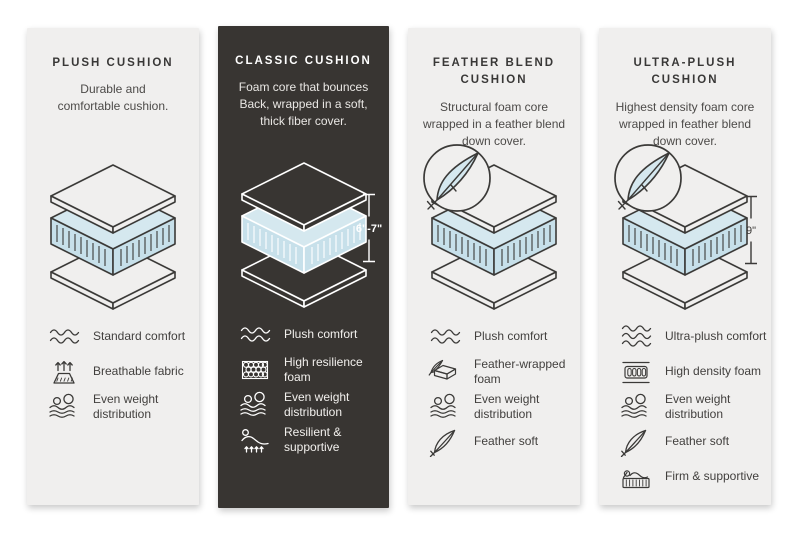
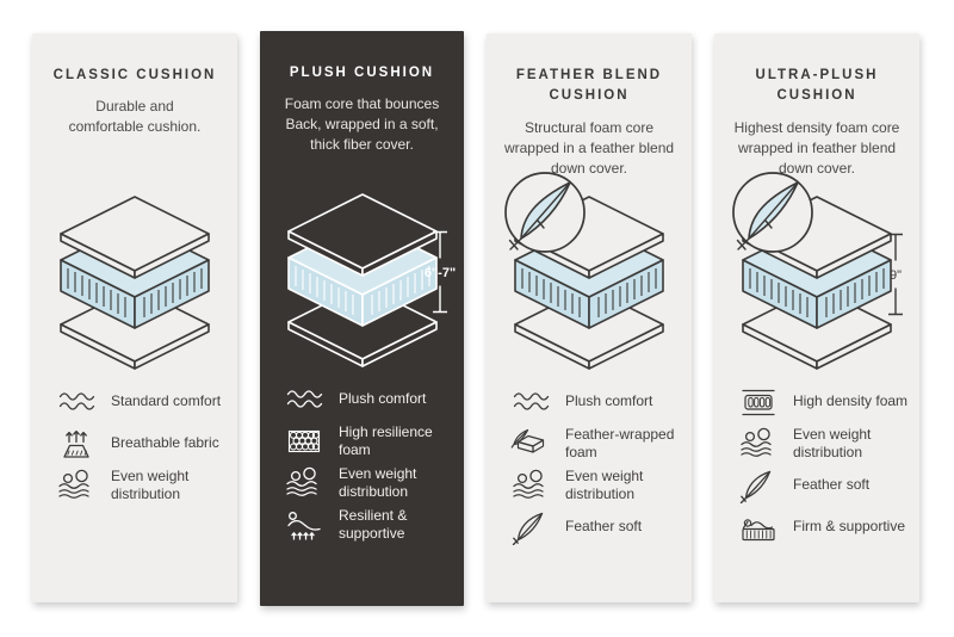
- PLUSH CUSHION
+ CLASSIC CUSHION
  Durable and comfortable cushion.
  Standard comfort
  Breathable fabric
  Even weight distribution
- CLASSIC CUSHION
+ PLUSH CUSHION
  Foam core that bounces Back, wrapped in a soft, thick fiber cover.
  6"-7"
  Plush comfort
  High resilience foam
  Even weight distribution
  Resilient & supportive
  FEATHER BLEND CUSHION
  Structural foam core wrapped in a feather blend down cover.
  Plush comfort
  Feather-wrapped foam
  Even weight distribution
  Feather soft
  ULTRA-PLUSH CUSHION
  Highest density foam core wrapped in feather blend down cover.
  9"
- Ultra-plush comfort
  High density foam
  Even weight distribution
  Feather soft
  Firm & supportive
